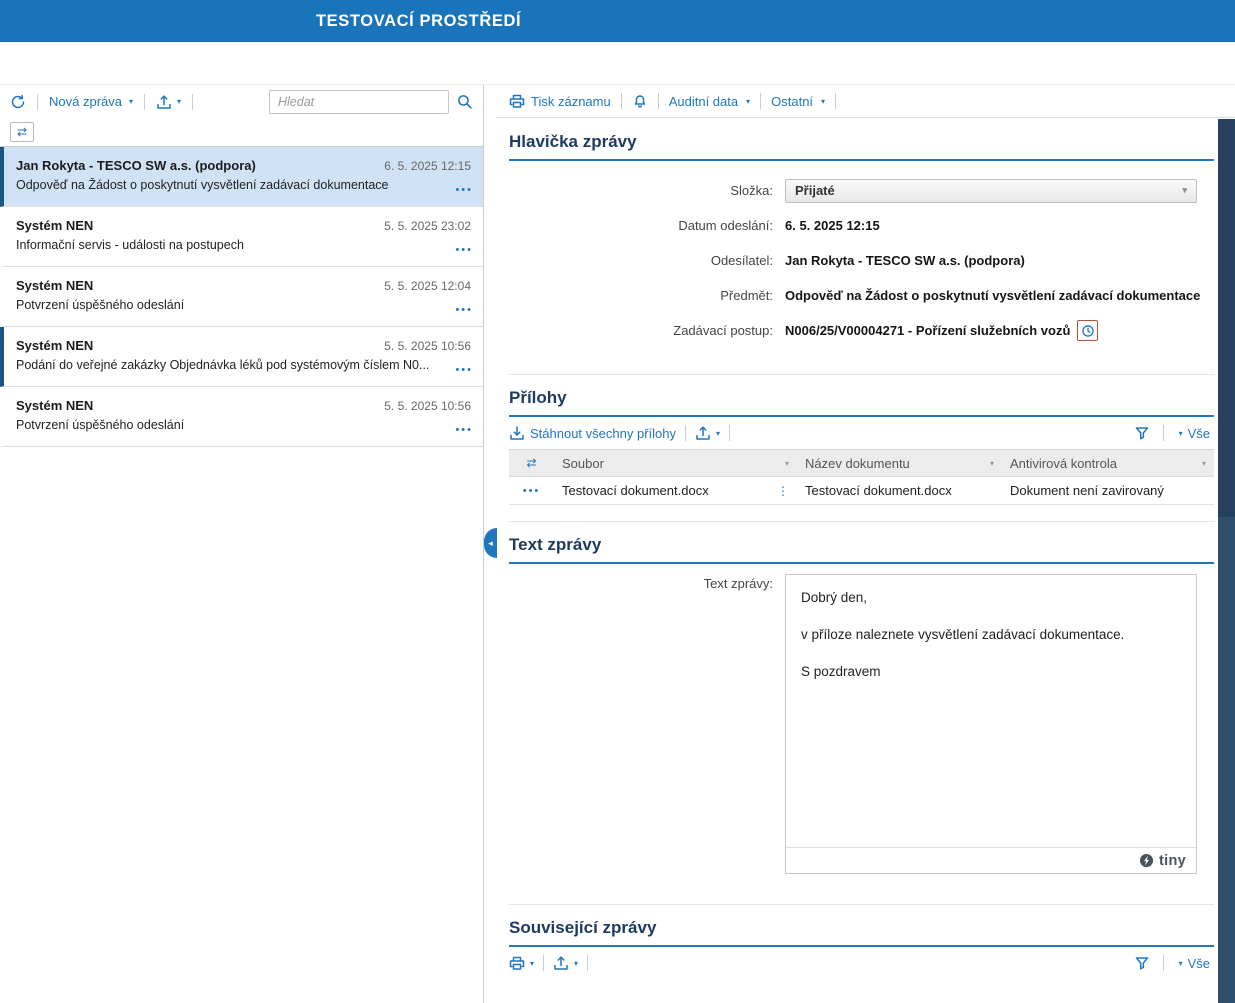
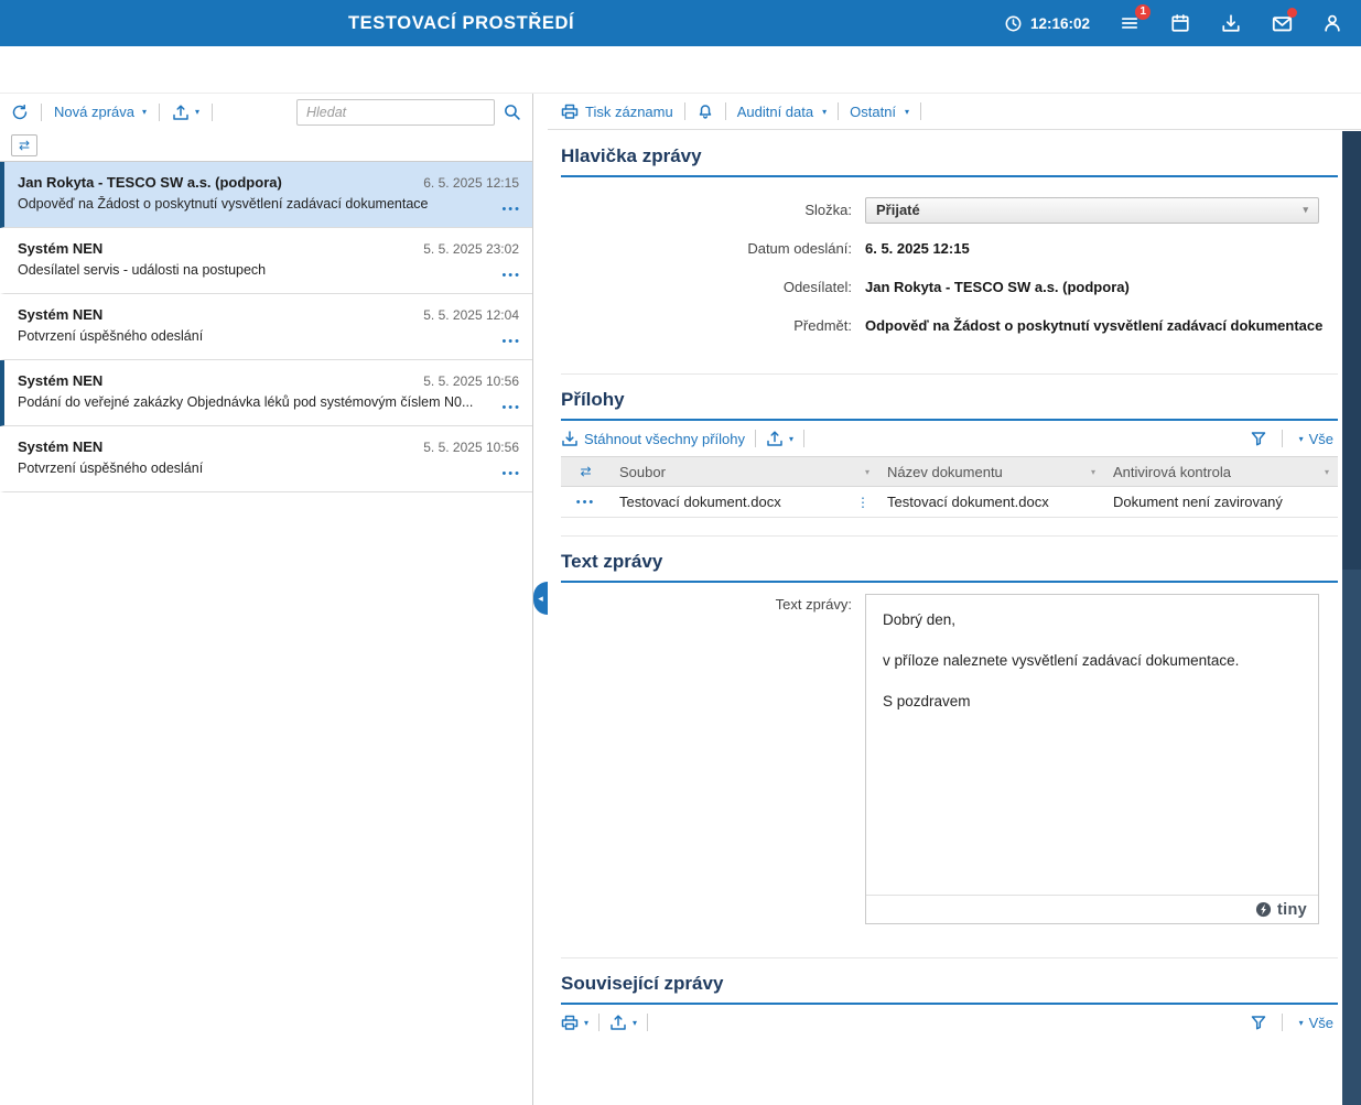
  TESTOVACÍ PROSTŘEDÍ
+ 12:16:02
+ 1
  Nová zpráva
  ▾
  ▾
  Hledat
  ⇄
  Jan Rokyta - TESCO SW a.s. (podpora)
  6. 5. 2025 12:15
  Odpověď na Žádost o poskytnutí vysvětlení zadávací dokumentace
  •••
  Systém NEN
  5. 5. 2025 23:02
- Informační servis - události na postupech
+ Odesílatel servis - události na postupech
  •••
  Systém NEN
  5. 5. 2025 12:04
  Potvrzení úspěšného odeslání
  •••
  Systém NEN
  5. 5. 2025 10:56
  Podání do veřejné zakázky Objednávka léků pod systémovým číslem N0...
  •••
  Systém NEN
  5. 5. 2025 10:56
  Potvrzení úspěšného odeslání
  •••
  ◂
  Tisk záznamu
  Auditní data
  ▾
  Ostatní
  ▾
  Hlavička zprávy
  Složka:
  Přijaté
  ▾
  Datum odeslání:
  6. 5. 2025 12:15
  Odesílatel:
  Jan Rokyta - TESCO SW a.s. (podpora)
  Předmět:
  Odpověď na Žádost o poskytnutí vysvětlení zadávací dokumentace
- Zadávací postup:
- N006/25/V00004271 - Pořízení služebních vozů
  Přílohy
  Stáhnout všechny přílohy
  ▾
  ▾
  Vše
  ⇄
  Soubor
  ▾
  Název dokumentu
  ▾
  Antivirová kontrola
  ▾
  •••
  Testovací dokument.docx
  ⋮
  Testovací dokument.docx
  Dokument není zavirovaný
  Text zprávy
  Text zprávy:
  Dobrý den,
  v příloze naleznete vysvětlení zadávací dokumentace.
  S pozdravem
  tiny
  Související zprávy
  ▾
  ▾
  ▾
  Vše
